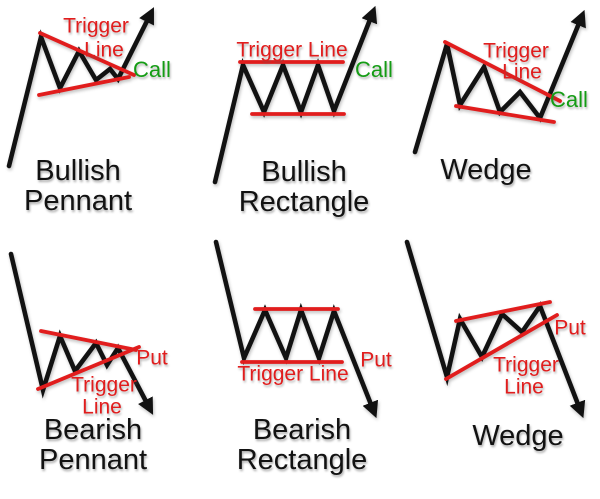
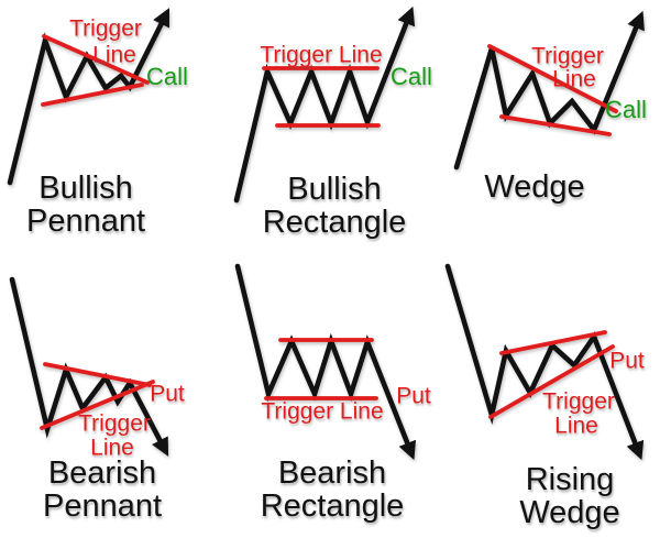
  Trigger
  Line
  Call
  Bullish
  Pennant
  Trigger Line
  Call
  Bullish
  Rectangle
  Trigger
  Line
  Call
  Wedge
  Put
  Trigger
  Line
  Bearish
  Pennant
  Trigger Line
  Put
  Bearish
  Rectangle
  Put
  Trigger
  Line
+ Rising
  Wedge
